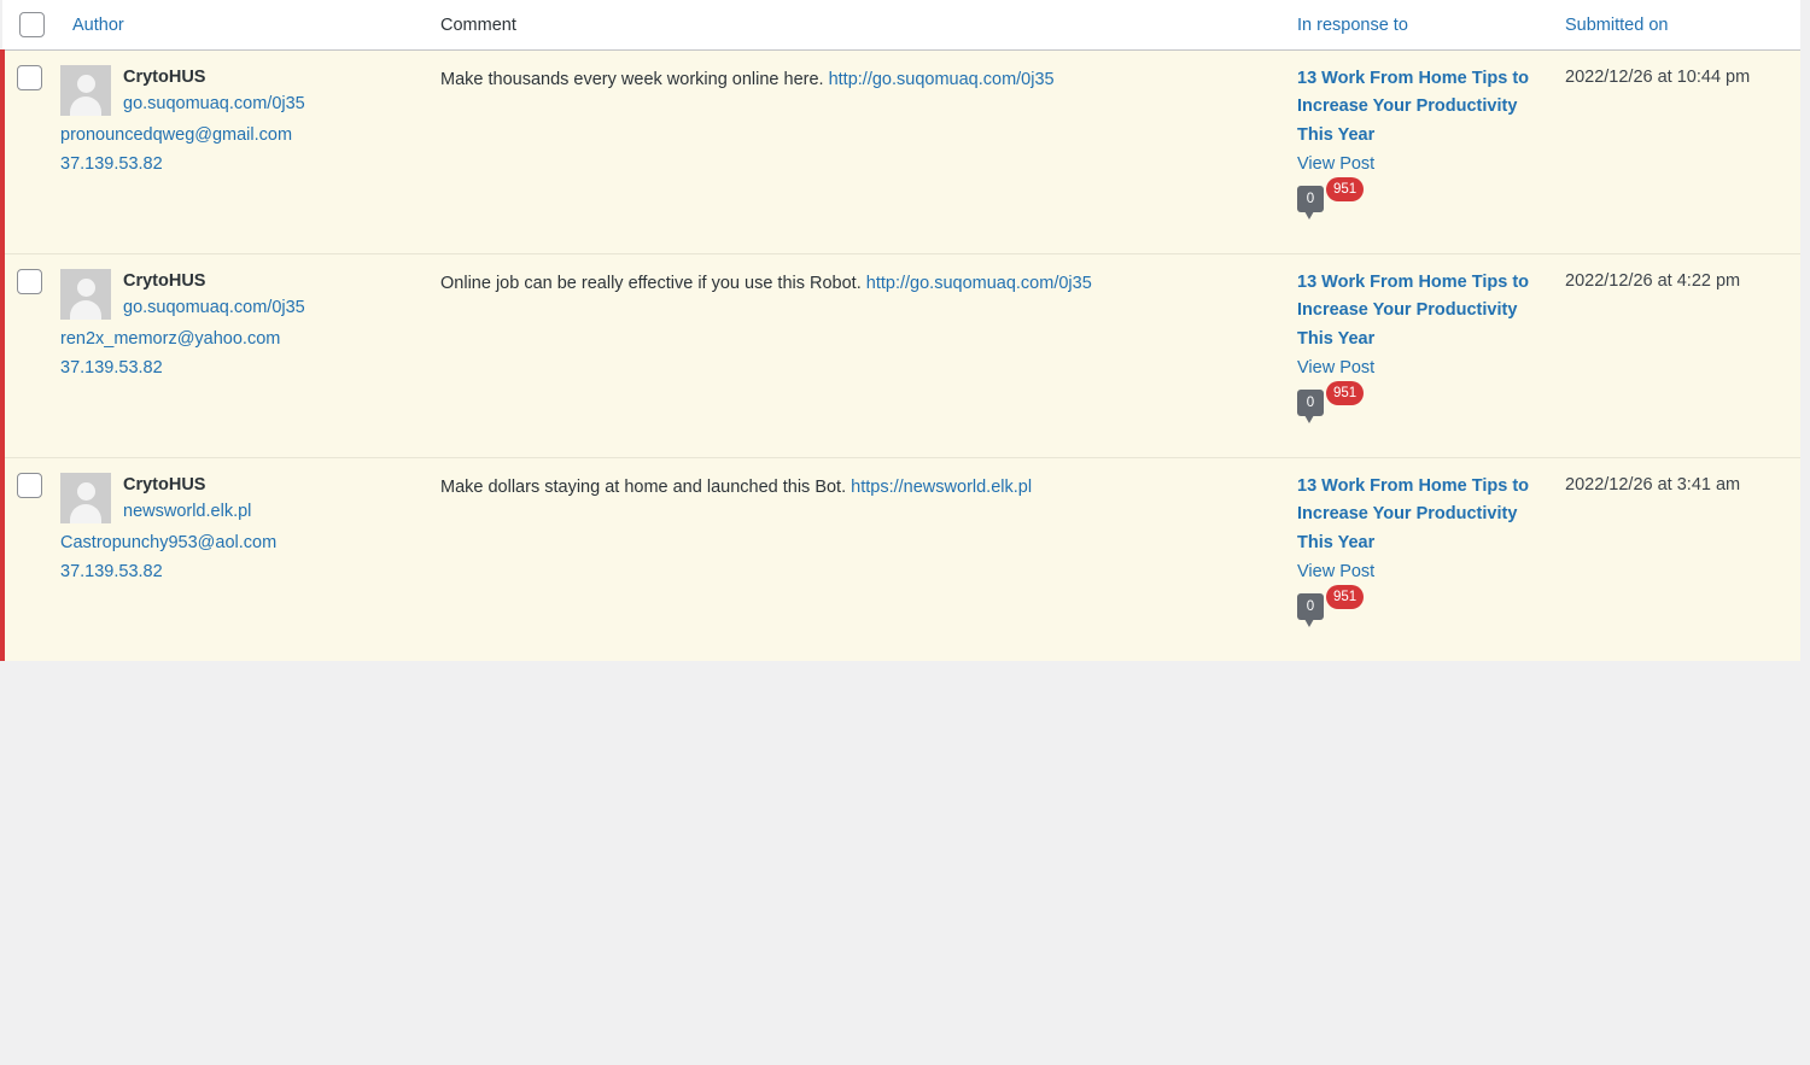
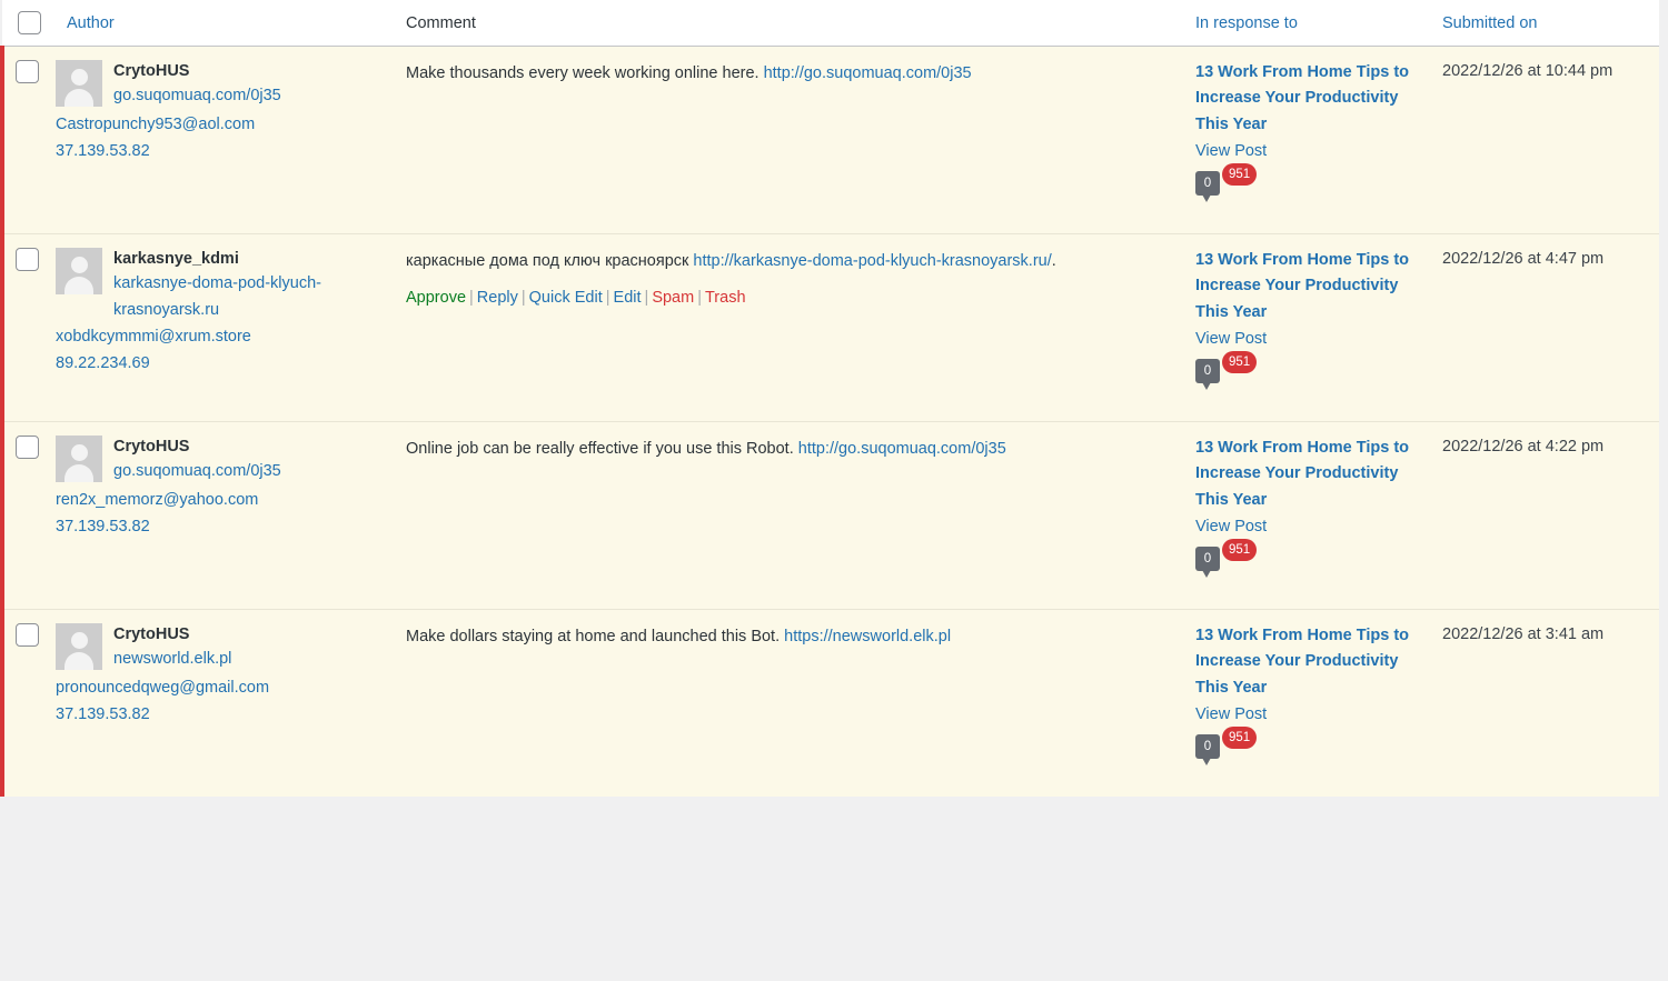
  	Author	Comment	In response to	Submitted on
- 	CrytoHUSgo.suqomuaq.com/0j35pronouncedqweg@gmail.com37.139.53.82	Make thousands every week working online here. http://go.suqomuaq.com/0j35	13 Work From Home Tips to Increase Your Productivity This YearView Post0951	2022/12/26 at 10:44 pm
+ 	CrytoHUSgo.suqomuaq.com/0j35Castropunchy953@aol.com37.139.53.82	Make thousands every week working online here. http://go.suqomuaq.com/0j35	13 Work From Home Tips to Increase Your Productivity This YearView Post0951	2022/12/26 at 10:44 pm
+ 	karkasnye_kdmikarkasnye-doma-pod-klyuch-krasnoyarsk.ruxobdkcymmmi@xrum.store89.22.234.69	каркасные дома под ключ красноярск http://karkasnye-doma-pod-klyuch-krasnoyarsk.ru/.Approve | Reply | Quick Edit | Edit | Spam | Trash	13 Work From Home Tips to Increase Your Productivity This YearView Post0951	2022/12/26 at 4:47 pm
  	CrytoHUSgo.suqomuaq.com/0j35ren2x_memorz@yahoo.com37.139.53.82	Online job can be really effective if you use this Robot. http://go.suqomuaq.com/0j35	13 Work From Home Tips to Increase Your Productivity This YearView Post0951	2022/12/26 at 4:22 pm
- 	CrytoHUSnewsworld.elk.plCastropunchy953@aol.com37.139.53.82	Make dollars staying at home and launched this Bot. https://newsworld.elk.pl	13 Work From Home Tips to Increase Your Productivity This YearView Post0951	2022/12/26 at 3:41 am
+ 	CrytoHUSnewsworld.elk.plpronouncedqweg@gmail.com37.139.53.82	Make dollars staying at home and launched this Bot. https://newsworld.elk.pl	13 Work From Home Tips to Increase Your Productivity This YearView Post0951	2022/12/26 at 3:41 am
